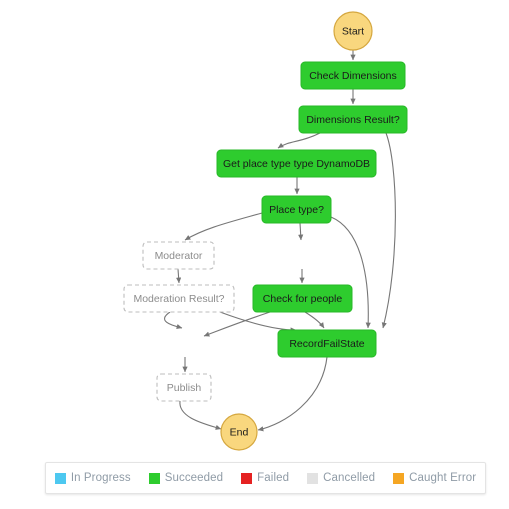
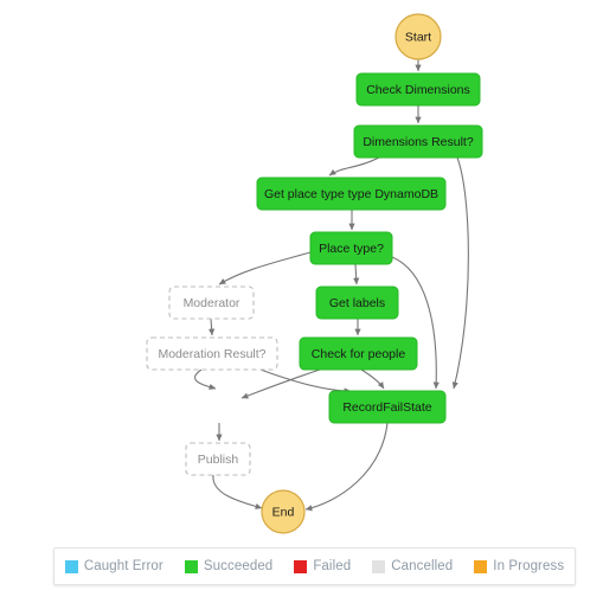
  Start
  Check Dimensions
  Dimensions Result?
  Get place type type DynamoDB
  Place type?
  Moderator
+ Get labels
  Moderation Result?
  Check for people
  RecordFailState
  Publish
  End
- In Progress
+ Caught Error
  Succeeded
  Failed
  Cancelled
- Caught Error
+ In Progress
